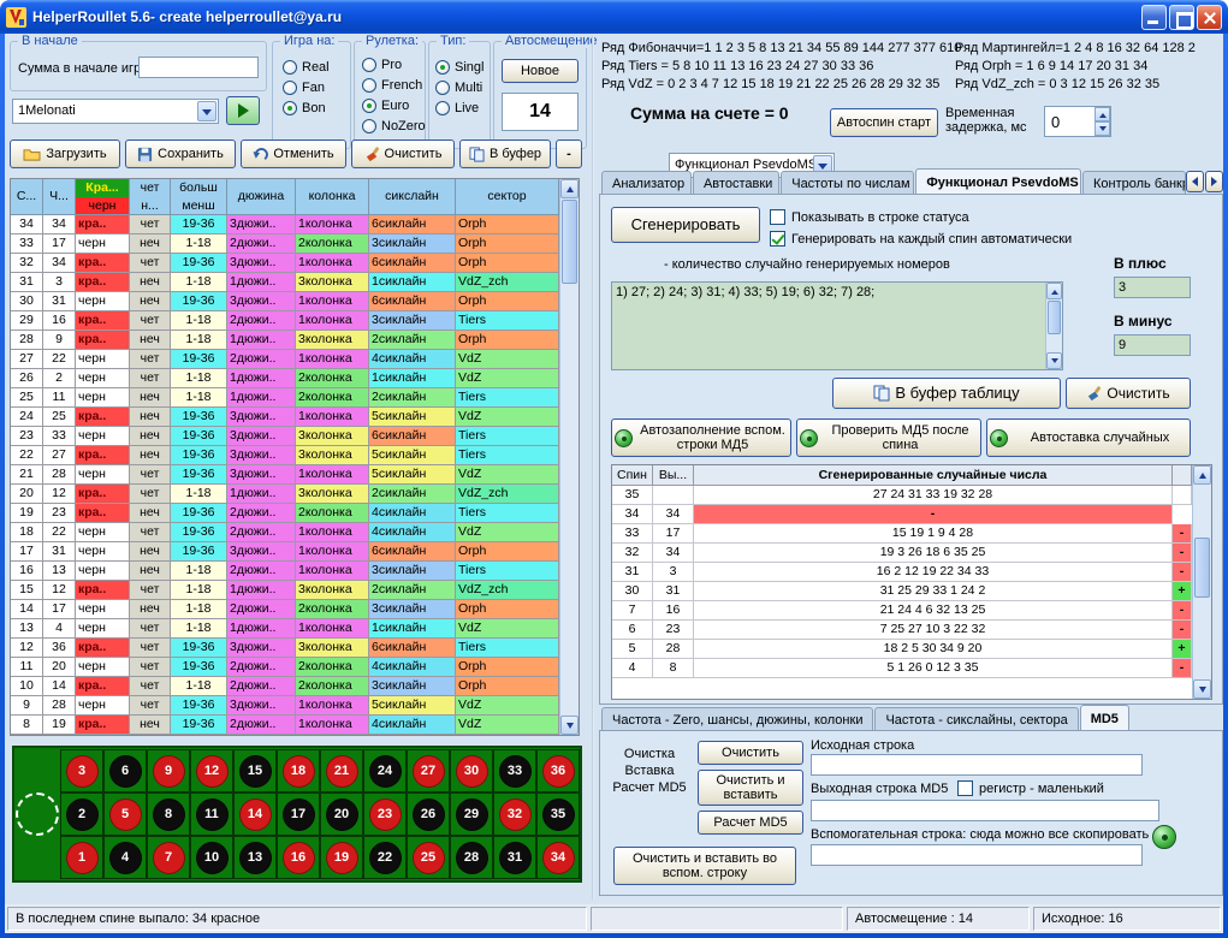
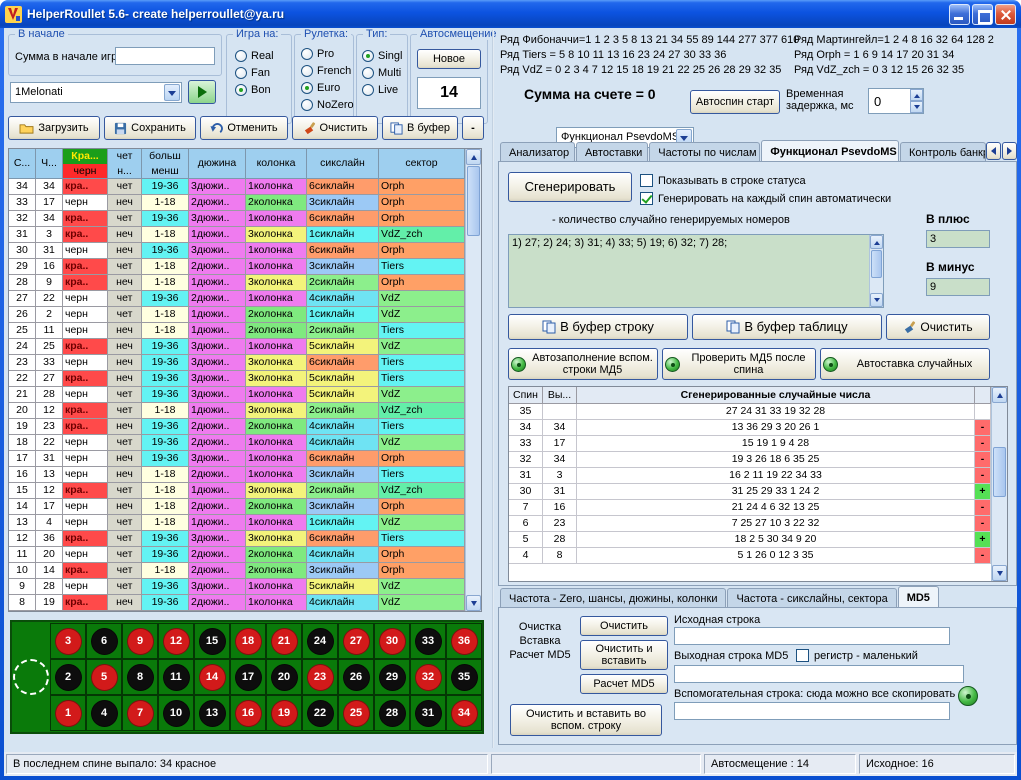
  HelperRoullet 5.6- create helperroullet@ya.ru
  В начале
  Сумма в начале иг
  Игра на:
  Real
  Fan
  Bon
  Рулетка:
  Pro
  French
  Euro
  NoZero
  Тип:
  Singl
  Multi
  Live
  Автосмещени
  Новое
  14
  1Melonati
  Загрузить
  Сохранить
  Отменить
  Очистить
  В буфер
  -
  С...
  Ч...
  Кра...
  черн
  чет
  н...
  больш
  менш
  дюжина
  колонка
  сикслайн
  сектор
  34
  34
  кра..
  чет
  19-36
  3дюжи..
  1колонка
  6сиклайн
  Orph
  33
  17
  черн
  неч
  1-18
  2дюжи..
  2колонка
  3сиклайн
  Orph
  32
  34
  кра..
  чет
  19-36
  3дюжи..
  1колонка
  6сиклайн
  Orph
  31
  3
  кра..
  неч
  1-18
  1дюжи..
  3колонка
  1сиклайн
  VdZ_zch
  30
  31
  черн
  неч
  19-36
  3дюжи..
  1колонка
  6сиклайн
  Orph
  29
  16
  кра..
  чет
  1-18
  2дюжи..
  1колонка
  3сиклайн
  Tiers
  28
  9
  кра..
  неч
  1-18
  1дюжи..
  3колонка
  2сиклайн
  Orph
  27
  22
  черн
  чет
  19-36
  2дюжи..
  1колонка
  4сиклайн
  VdZ
  26
  2
  черн
  чет
  1-18
  1дюжи..
  2колонка
  1сиклайн
  VdZ
  25
  11
  черн
  неч
  1-18
  1дюжи..
  2колонка
  2сиклайн
  Tiers
  24
  25
  кра..
  неч
  19-36
  3дюжи..
  1колонка
  5сиклайн
  VdZ
  23
  33
  черн
  неч
  19-36
  3дюжи..
  3колонка
  6сиклайн
  Tiers
  22
  27
  кра..
  неч
  19-36
  3дюжи..
  3колонка
  5сиклайн
  Tiers
  21
  28
  черн
  чет
  19-36
  3дюжи..
  1колонка
  5сиклайн
  VdZ
  20
  12
  кра..
  чет
  1-18
  1дюжи..
  3колонка
  2сиклайн
  VdZ_zch
  19
  23
  кра..
  неч
  19-36
  2дюжи..
  2колонка
  4сиклайн
  Tiers
  18
  22
  черн
  чет
  19-36
  2дюжи..
  1колонка
  4сиклайн
  VdZ
  17
  31
  черн
  неч
  19-36
  3дюжи..
  1колонка
  6сиклайн
  Orph
  16
  13
  черн
  неч
  1-18
  2дюжи..
  1колонка
  3сиклайн
  Tiers
  15
  12
  кра..
  чет
  1-18
  1дюжи..
  3колонка
  2сиклайн
  VdZ_zch
  14
  17
  черн
  неч
  1-18
  2дюжи..
  2колонка
  3сиклайн
  Orph
  13
  4
  черн
  чет
  1-18
  1дюжи..
  1колонка
  1сиклайн
  VdZ
  12
  36
  кра..
  чет
  19-36
  3дюжи..
  3колонка
  6сиклайн
  Tiers
  11
  20
  черн
  чет
  19-36
  2дюжи..
  2колонка
  4сиклайн
  Orph
  10
  14
  кра..
  чет
  1-18
  2дюжи..
  2колонка
  3сиклайн
  Orph
  9
  28
  черн
  чет
  19-36
  3дюжи..
  1колонка
  5сиклайн
  VdZ
  8
  19
  кра..
  неч
  19-36
  2дюжи..
  1колонка
  4сиклайн
  VdZ
  3
  6
  9
  12
  15
  18
  21
  24
  27
  30
  33
  36
  2
  5
  8
  11
  14
  17
  20
  23
  26
  29
  32
  35
  1
  4
  7
  10
  13
  16
  19
  22
  25
  28
  31
  34
  Ряд Фибоначчи=1 1 2 3 5 8 13 21 34 55 89 144 277 377 610
  Ряд Tiers = 5 8 10 11 13 16 23 24 27 30 33 36
  Ряд VdZ = 0 2 3 4 7 12 15 18 19 21 22 25 26 28 29 32 35
  Ряд Мартингейл=1 2 4 8 16 32 64 128 2
  Ряд Orph = 1 6 9 14 17 20 31 34
  Ряд VdZ_zch = 0 3 12 15 26 32 35
  Сумма на счете = 0
  Функционал PsevdoM
  Автоспин старт
  Временная задержка, мс
  0
  Анализатор
  Автоставки
  Частоты по числам
  Функционал PsevdoMS
  Контроль банк
  Сгенерировать
  Показывать в строке статуса
  Генерировать на каждый спин автоматически
  - количество случайно генерируемых номеров
  В плюс
  3
  1) 27; 2) 24; 3) 31; 4) 33; 5) 19; 6) 32; 7) 28;
  В минус
  9
+ В буфер строку
  В буфер таблицу
  Очистить
  Автозаполнение вспом. строки МД5
  Проверить МД5 после спина
  Автоставка случайных
  Спин
  Вы...
  Сгенерированные случайные числа
  35
  27 24 31 33 19 32 28
  34
  34
+ 13 36 29 3 20 26 1
  -
  33
  17
  15 19 1 9 4 28
  -
  32
  34
  19 3 26 18 6 35 25
  -
  31
  3
- 16 2 12 19 22 34 33
+ 16 2 11 19 22 34 33
  -
  30
  31
  31 25 29 33 1 24 2
  +
  7
  16
  21 24 4 6 32 13 25
  -
  6
  23
  7 25 27 10 3 22 32
  -
  5
  28
  18 2 5 30 34 9 20
  +
  4
  8
  5 1 26 0 12 3 35
  -
  Частота - Zero, шансы, дюжины, колонки
  Частота - сикслайны, сектора
  MD5
  Очистка
  Вставка
  Расчет MD5
  Очистить
  Очистить и вставить
  Расчет MD5
  Очистить и вставить во вспом. строку
  Исходная строка
  Выходная строка MD5
  регистр - маленький
  Вспомогательная строка: сюда можно все скопировать
  В последнем спине выпало: 34 красное
  Автосмещение : 14
  Исходное: 16
